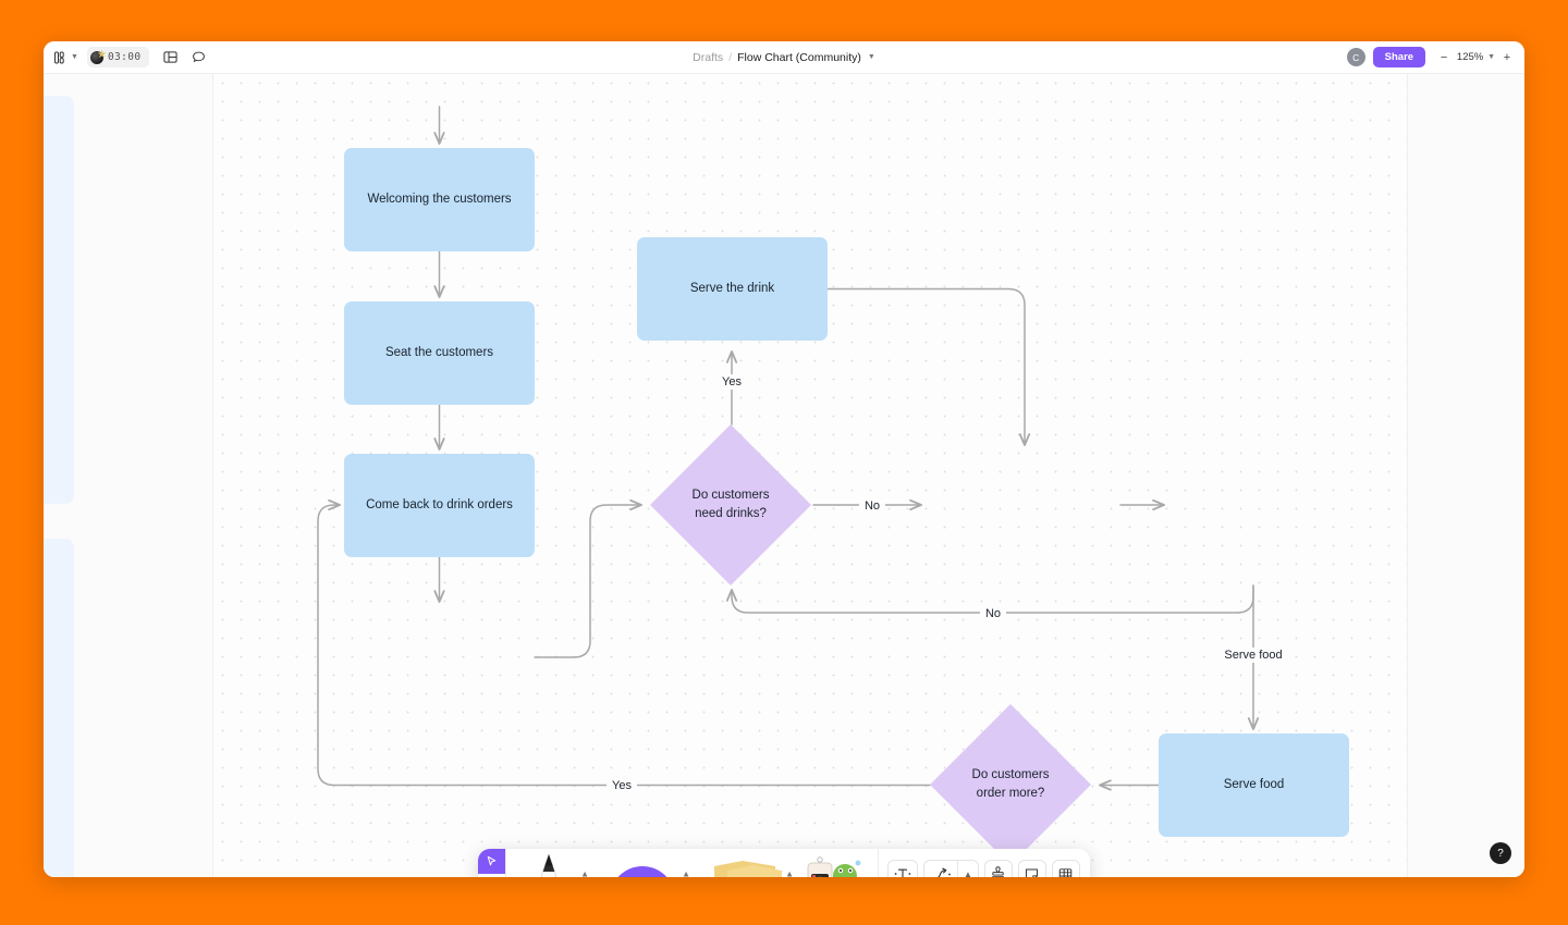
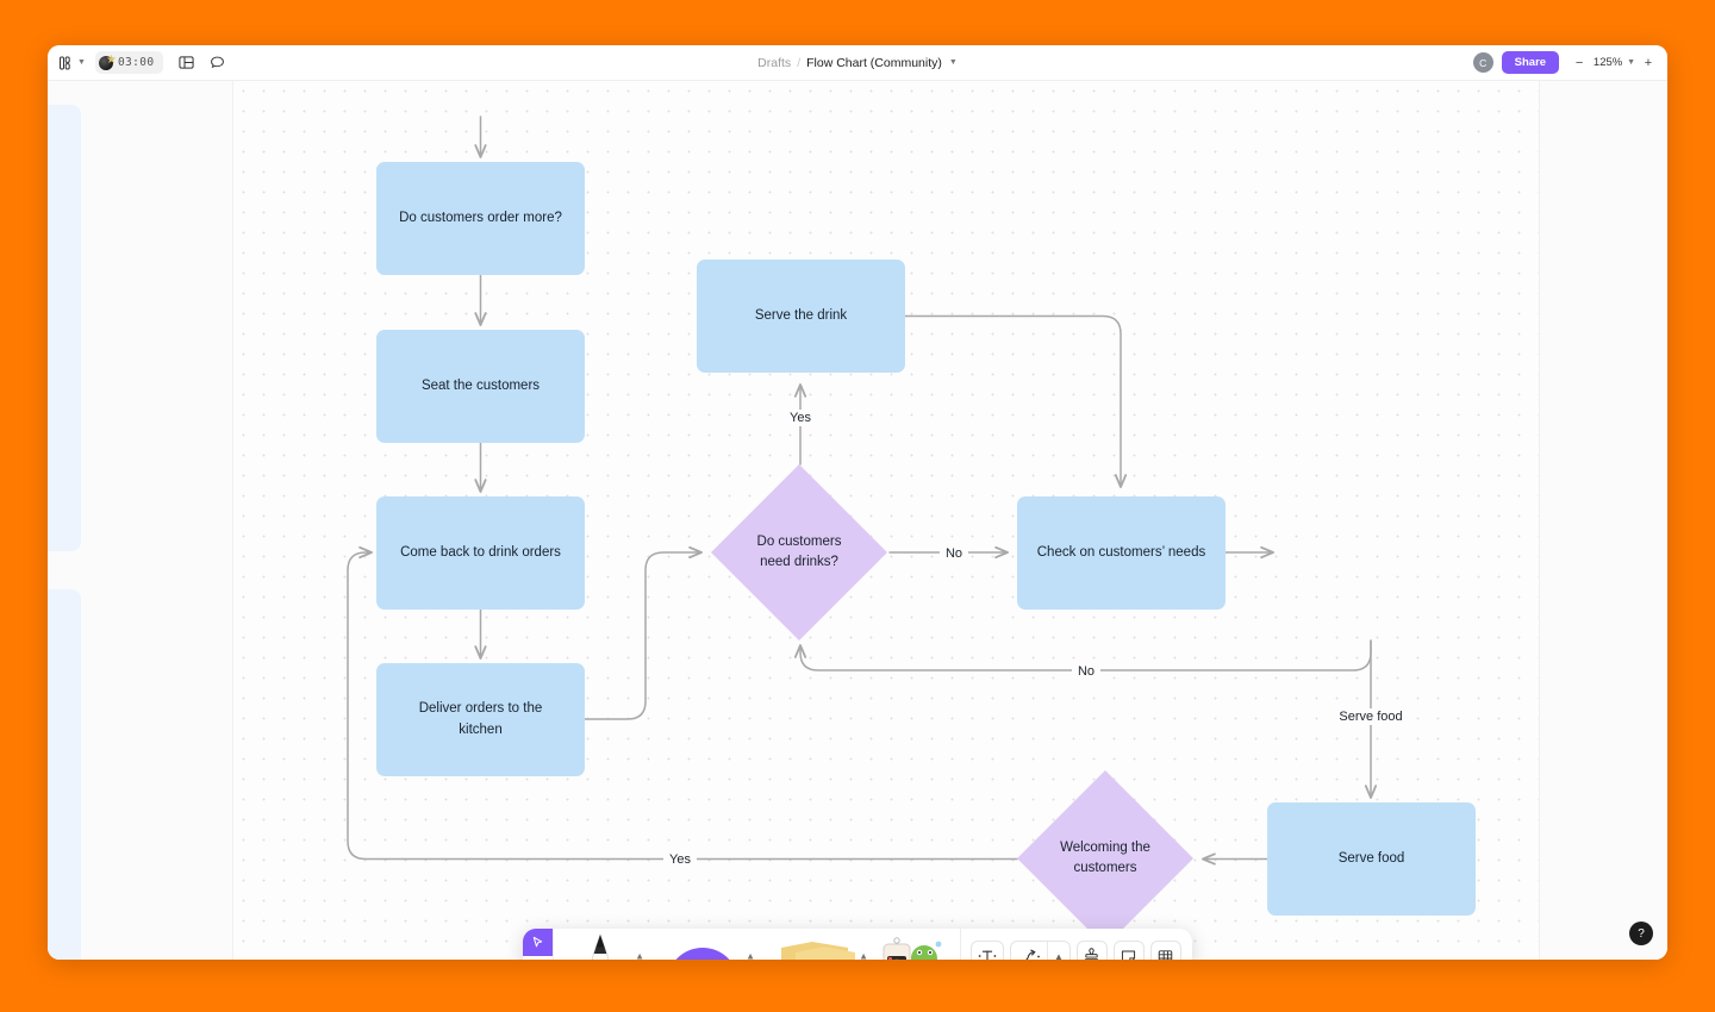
  ★
  03:00
  Drafts
  /
  Flow Chart (Community)
  C
  Share
  −
  125%
  +
  Yes
  No
  No
  Serve food
  Yes
- Welcoming the customers
+ Do customers order more?
  Seat the customers
  Come back to drink orders
+ Deliver orders to the kitchen
  Serve the drink
+ Check on customers’ needs
  Serve food
  Do customers need drinks?
- Do customers order more?
+ Welcoming the customers
  ▲
  ▲
  ▲
  ▲
  ?
